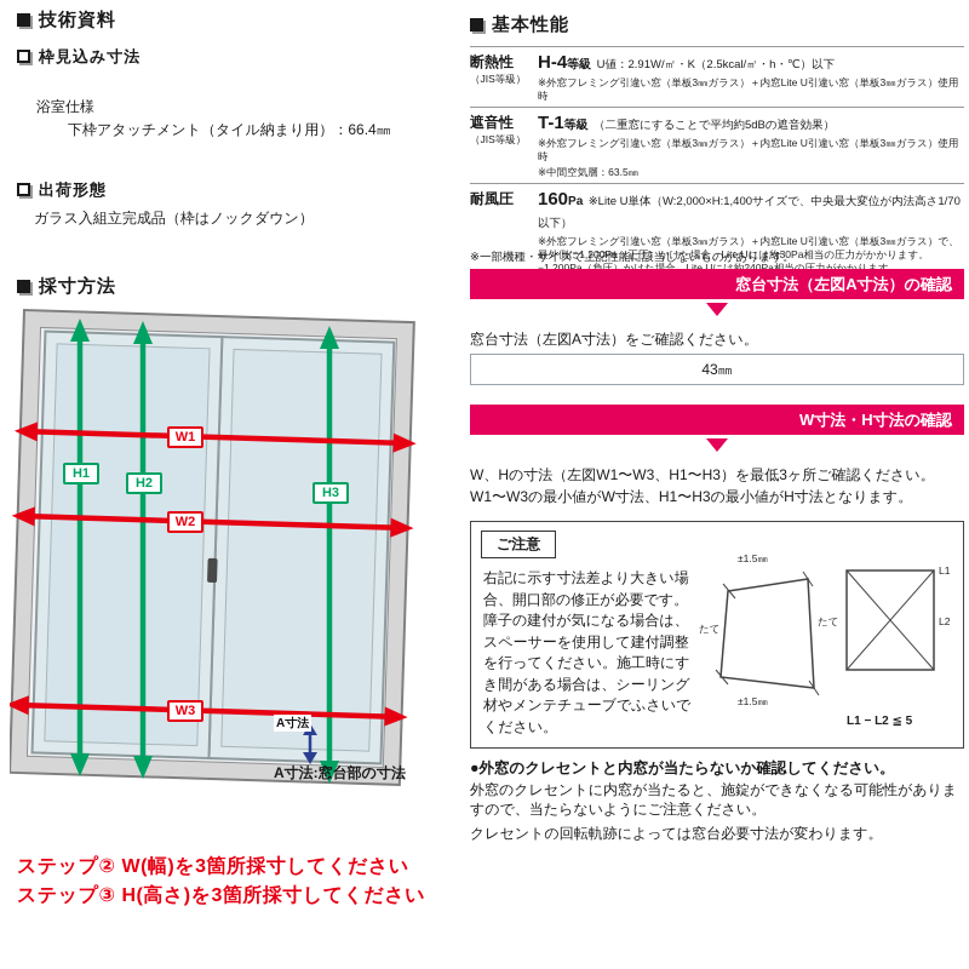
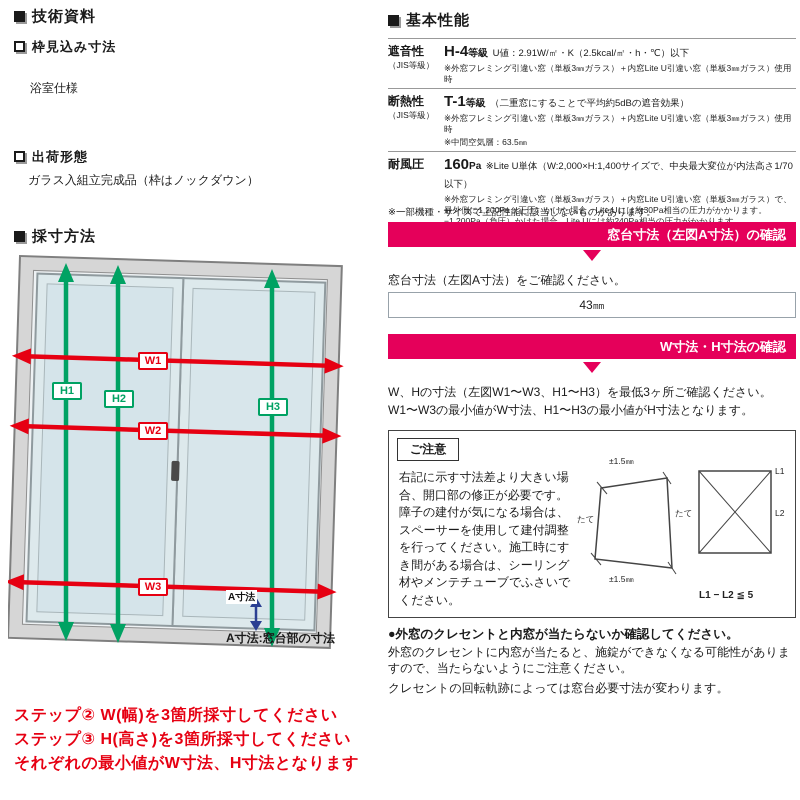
  技術資料
  枠見込み寸法
  浴室仕様
- 下枠アタッチメント（タイル納まり用）：66.4㎜
  出荷形態
  ガラス入組立完成品（枠はノックダウン）
  採寸方法
  W1
  W2
  W3
  H1
  H2
  H3
  A寸法
  A寸法:窓台部の寸法
  基本性能
- 断熱性
+ 遮音性
  （JIS等級）
  H-4等級 U値：2.91W/㎡・K（2.5kcal/㎡・h・℃）以下
  ※外窓フレミング引違い窓（単板3㎜ガラス）＋内窓Lite U引違い窓（単板3㎜ガラス）使用時
- 遮音性
+ 断熱性
  （JIS等級）
  T-1等級 （二重窓にすることで平均約5dBの遮音効果）
  ※外窓フレミング引違い窓（単板3㎜ガラス）＋内窓Lite U引違い窓（単板3㎜ガラス）使用時
  ※中間空気層：63.5㎜
  耐風圧
  160Pa ※Lite U単体（W:2,000×H:1,400サイズで、中央最大変位が内法高さ1/70以下）
  ※外窓フレミング引違い窓（単板3㎜ガラス）＋内窓Lite U引違い窓（単板3㎜ガラス）で、最外側に1,200Pa（正圧）かけた場合、Lite Uには約30Pa相当の圧力がかかります。−1,200Pa（負圧）かけた場合、Lite Uには約240Pa相当の圧力がかかります。
  ※一部機種・サイズで上記性能に該当しないものがあります。
  窓台寸法（左図A寸法）の確認
  窓台寸法（左図A寸法）をご確認ください。
  43㎜
  W寸法・H寸法の確認
  W、Hの寸法（左図W1〜W3、H1〜H3）を最低3ヶ所ご確認ください。
  W1〜W3の最小値がW寸法、H1〜H3の最小値がH寸法となります。
  ご注意
  右記に示す寸法差より大きい場合、開口部の修正が必要です。障子の建付が気になる場合は、スペーサーを使用して建付調整を行ってください。施工時にすき間がある場合は、シーリング材やメンテチューブでふさいでください。
  ±1.5㎜
  たて
  たて
  ±1.5㎜
  L1
  L2
  L1 − L2 ≦ 5
  ●外窓のクレセントと内窓が当たらないか確認してください。
  外窓のクレセントに内窓が当たると、施錠ができなくなる可能性がありますので、当たらないようにご注意ください。
  クレセントの回転軌跡によっては窓台必要寸法が変わります。
  ステップ② W(幅)を3箇所採寸してください
  ステップ③ H(高さ)を3箇所採寸してください
+ それぞれの最小値がW寸法、H寸法となります
